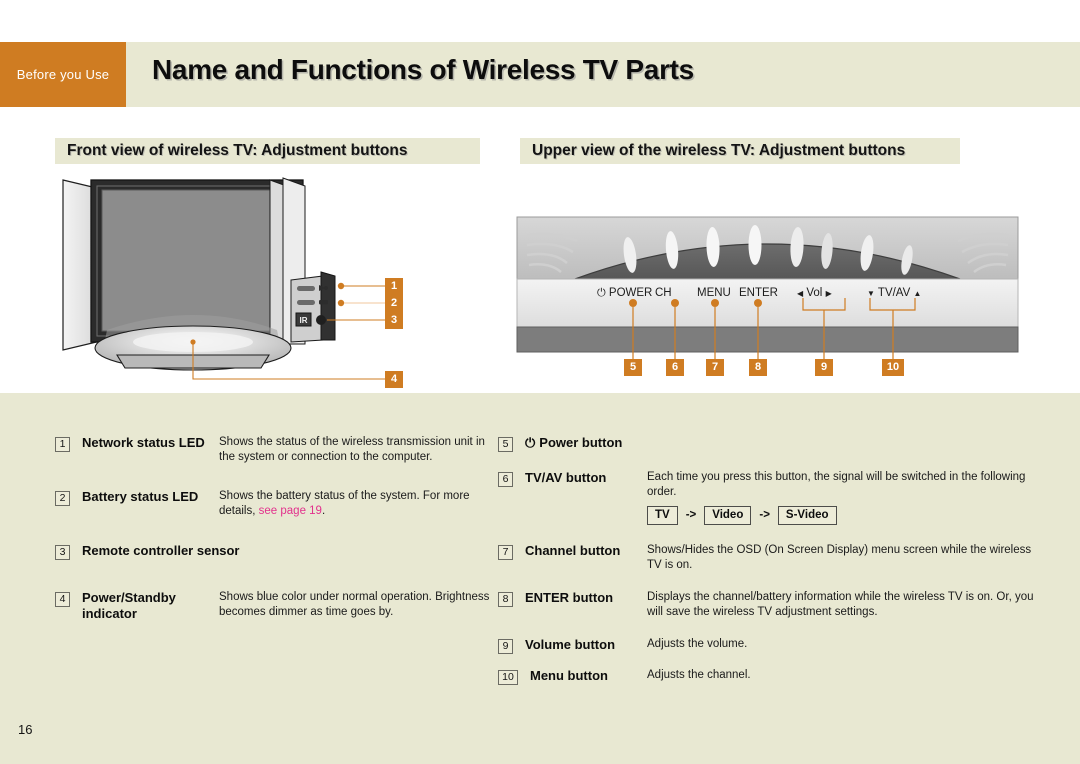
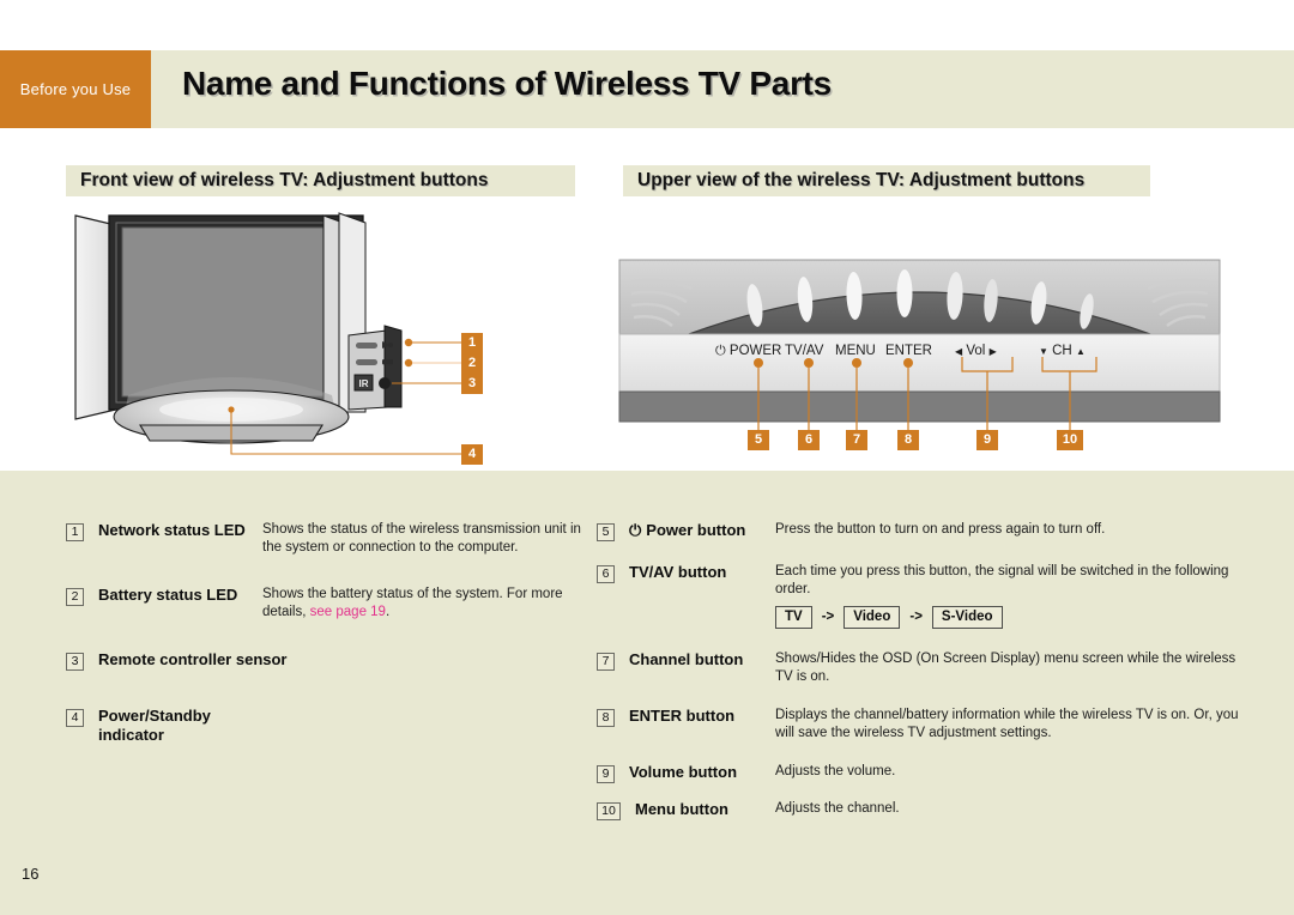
  Before you Use
  Name and Functions of Wireless TV Parts
  Front view of wireless TV: Adjustment buttons
  Upper view of the wireless TV: Adjustment buttons
  IR
  1
  2
  3
  4
  ⏻ POWER
- CH
+ TV/AV
  MENU
  ENTER
  ◀ Vol ▶
- ▼ TV/AV ▲
+ ▼ CH ▲
  5
  6
  7
  8
  9
  10
  1
  Network status LED
  Shows the status of the wireless transmission unit in the system or connection to the computer.
  2
  Battery status LED
  Shows the battery status of the system. For more details, see page 19.
  3
  Remote controller sensor
  4
  Power/Standby indicator
- Shows blue color under normal operation. Brightness becomes dimmer as time goes by.
  5
  ⏻ Power button
+ Press the button to turn on and press again to turn off.
  6
  TV/AV button
  Each time you press this button, the signal will be switched in the following order.
  TV
  ->
  Video
  ->
  S-Video
  7
  Channel button
  Shows/Hides the OSD (On Screen Display) menu screen while the wireless TV is on.
  8
  ENTER button
  Displays the channel/battery information while the wireless TV is on. Or, you will save the wireless TV adjustment settings.
  9
  Volume button
  Adjusts the volume.
  10
  Menu button
  Adjusts the channel.
  16
